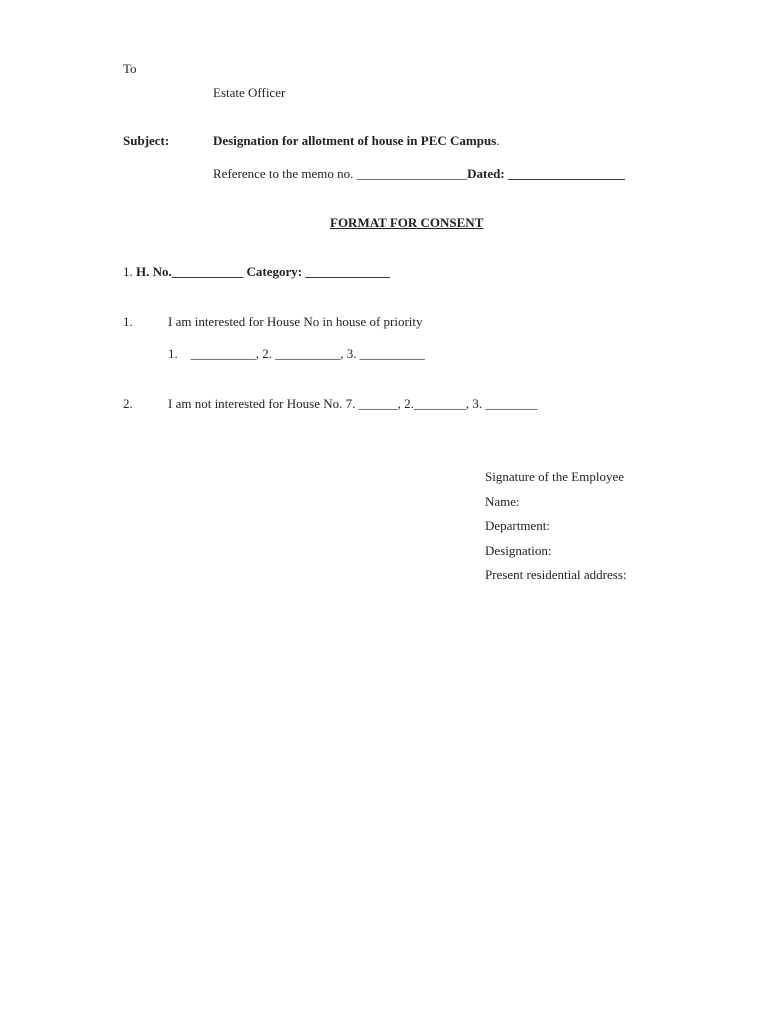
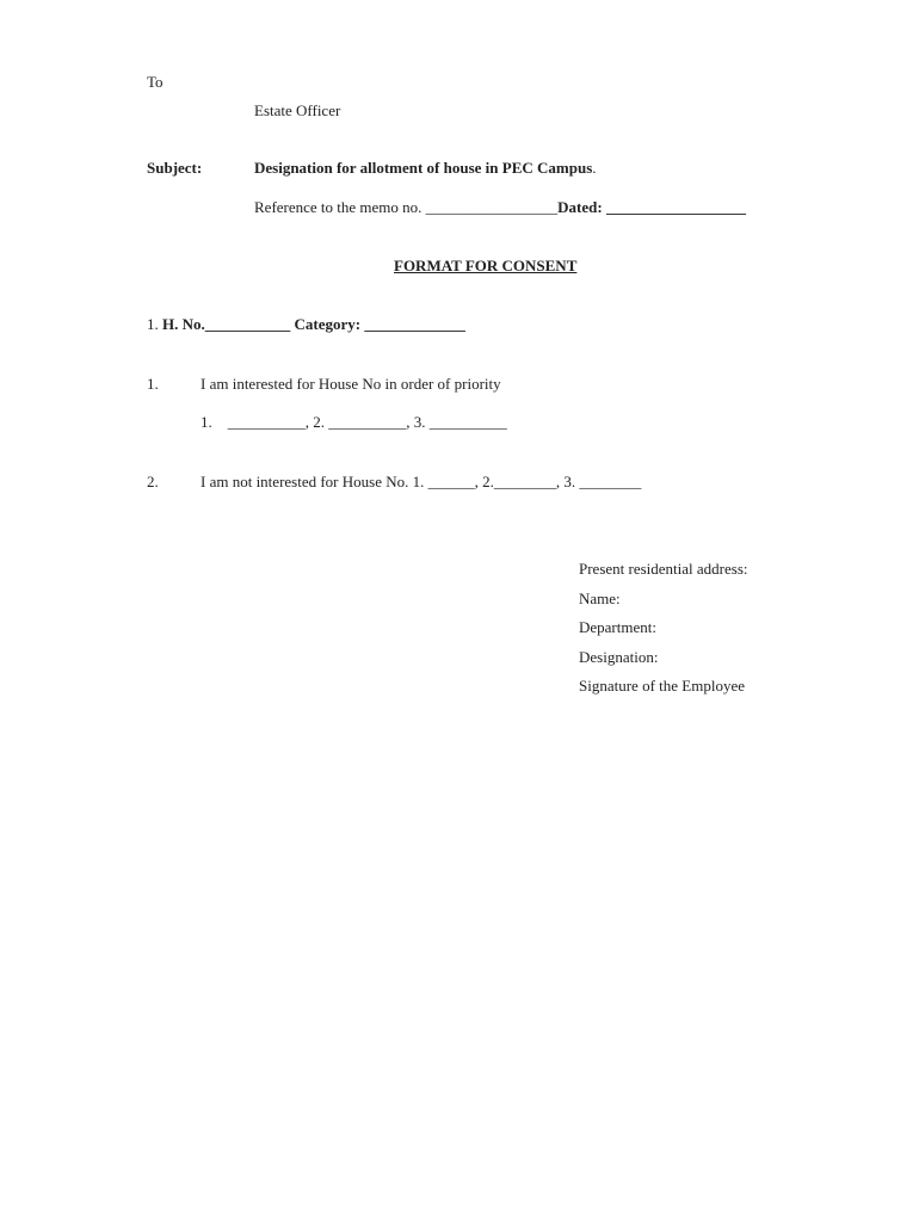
  To
  Estate Officer
  Subject:
  Designation for allotment of house in PEC Campus.
  Reference to the memo no. _________________Dated: __________________
  FORMAT FOR CONSENT
  1. H. No.___________ Category: _____________
  1.
- I am interested for House No in house of priority
+ I am interested for House No in order of priority
  1. __________, 2. __________, 3. __________
  2.
- I am not interested for House No. 7. ______, 2.________, 3. ________
+ I am not interested for House No. 1. ______, 2.________, 3. ________
- Signature of the Employee
+ Present residential address:
  Name:
  Department:
  Designation:
- Present residential address:
+ Signature of the Employee
